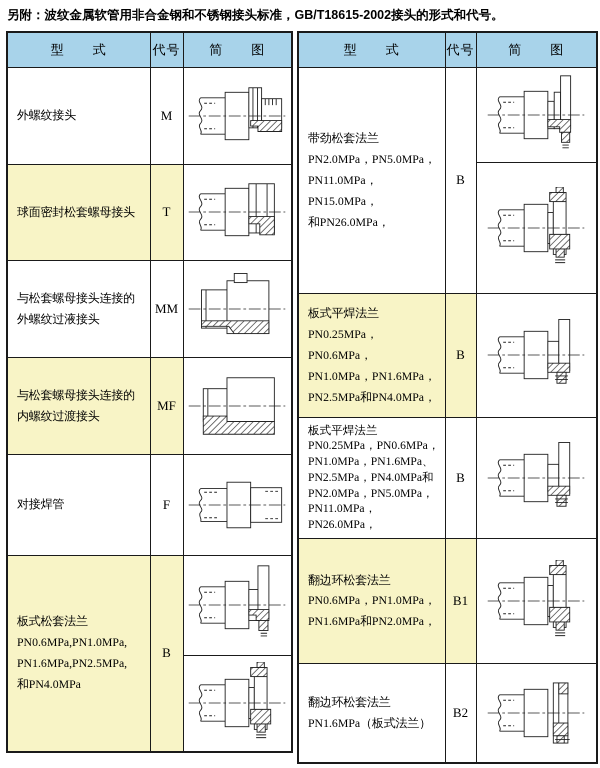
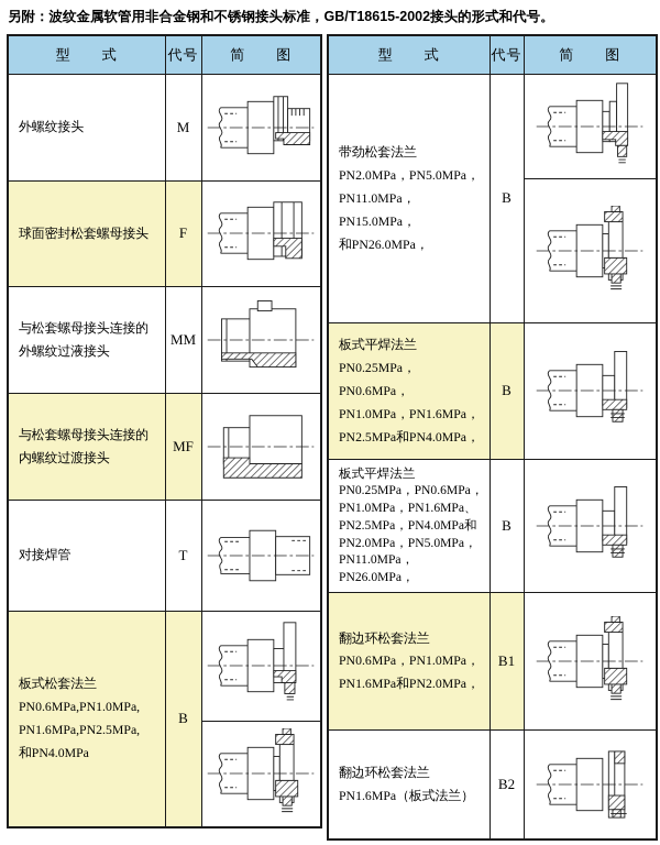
  另附：波纹金属软管用非合金钢和不锈钢接头标准，GB/T18615-2002接头的形式和代号。
  型 式	代号	简 图
  外螺纹接头	M
- 球面密封松套螺母接头	T
+ 球面密封松套螺母接头	F
  与松套螺母接头连接的外螺纹过液接头	MM
  与松套螺母接头连接的内螺纹过渡接头	MF
- 对接焊管	F
+ 对接焊管	T
  板式松套法兰 PN0.6MPa,PN1.0MPa, PN1.6MPa,PN2.5MPa, 和PN4.0MPa	B
  型 式	代号	简 图
  带劲松套法兰 PN2.0MPa，PN5.0MPa， PN11.0MPa，PN15.0MPa， 和PN26.0MPa，	B
  板式平焊法兰 PN0.25MPa，PN0.6MPa， PN1.0MPa，PN1.6MPa， PN2.5MPa和PN4.0MPa，	B
  板式平焊法兰 PN0.25MPa，PN0.6MPa， PN1.0MPa，PN1.6MPa、 PN2.5MPa，PN4.0MPa和 PN2.0MPa，PN5.0MPa， PN11.0MPa，PN26.0MPa，	B
  翻边环松套法兰 PN0.6MPa，PN1.0MPa， PN1.6MPa和PN2.0MPa，	B1
  翻边环松套法兰 PN1.6MPa（板式法兰）	B2
